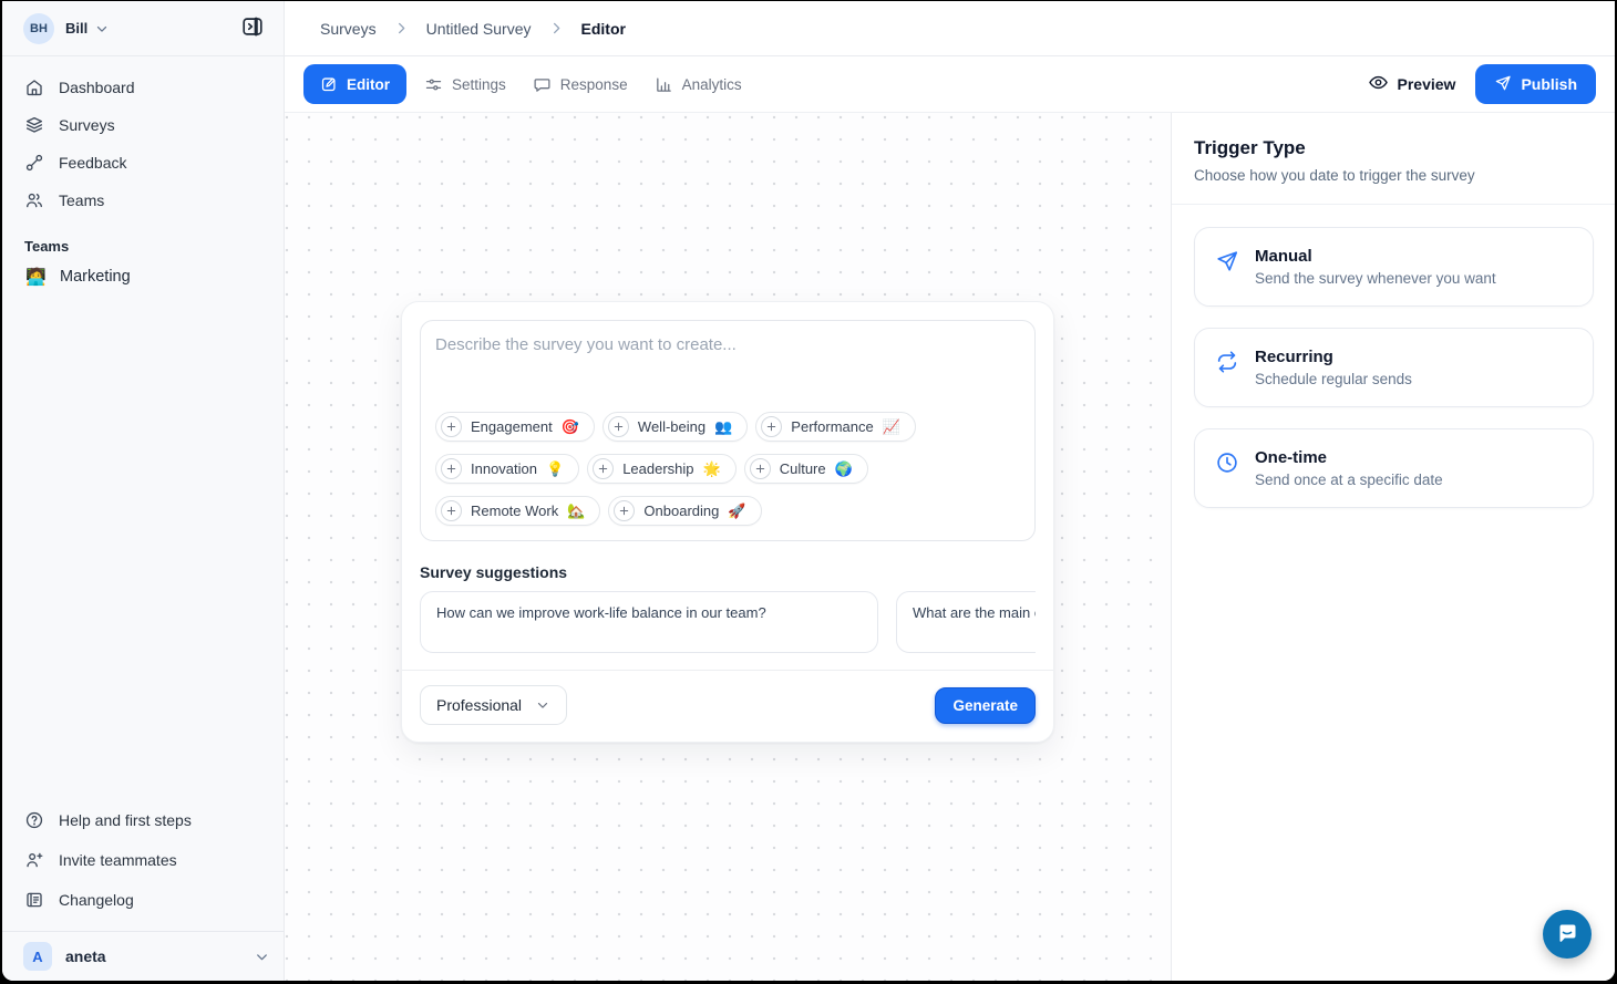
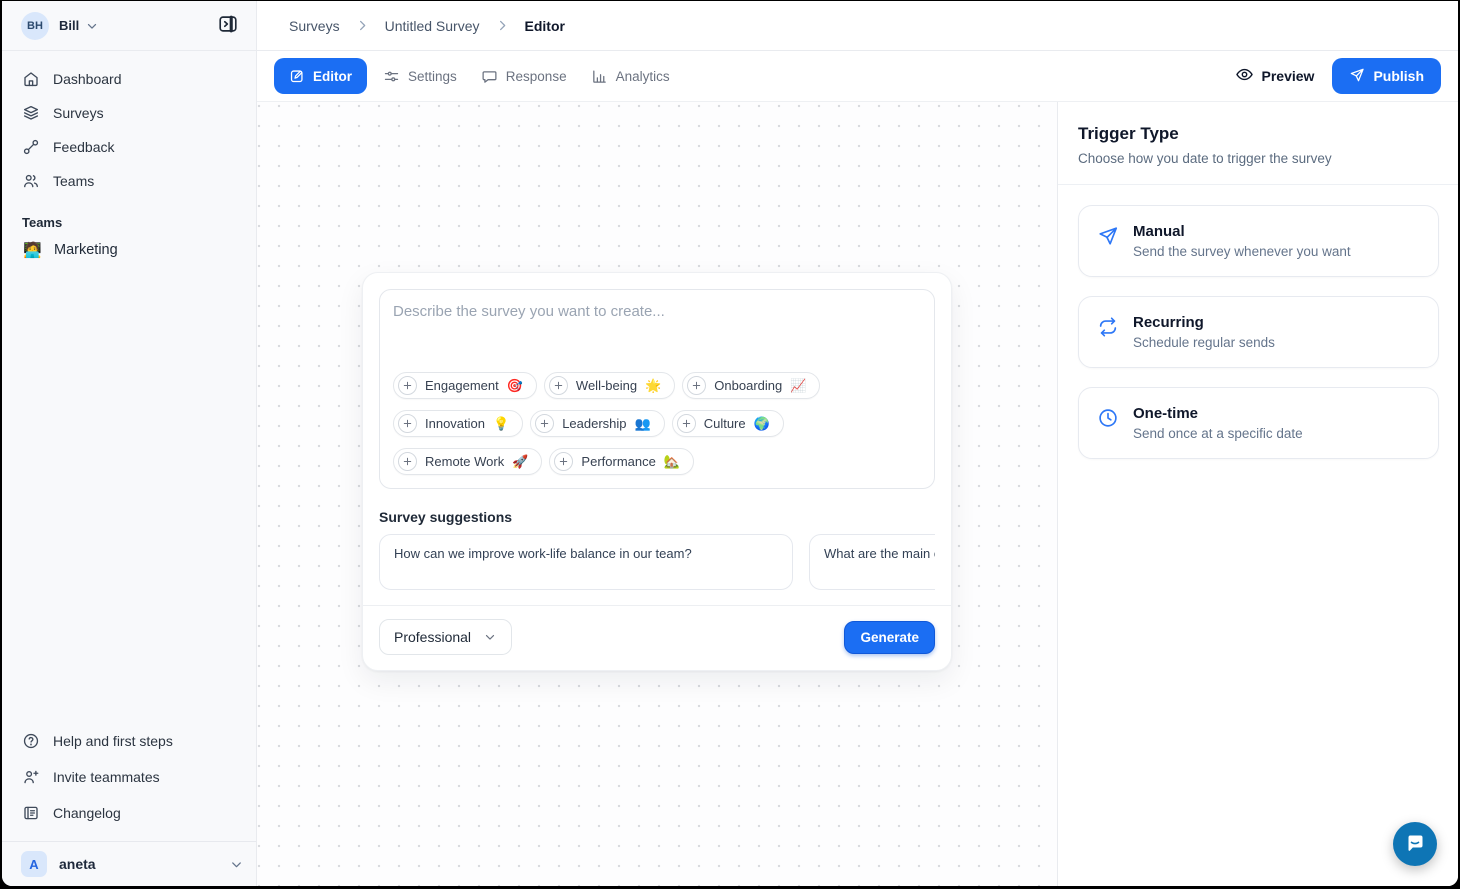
  BH
  Bill
  Dashboard
  Surveys
  Feedback
  Teams
  Teams
  🧑‍💻
  Marketing
  Help and first steps
  Invite teammates
  Changelog
  A
  aneta
  Surveys
  Untitled Survey
  Editor
  Editor
  Settings
  Response
  Analytics
  Preview
  Publish
  Describe the survey you want to create...
  Engagement
  🎯
  Well-being
- 👥
+ 🌟
- Performance
+ Onboarding
  📈
  Innovation
  💡
  Leadership
- 🌟
+ 👥
  Culture
  🌍
  Remote Work
- 🏡
+ 🚀
- Onboarding
+ Performance
- 🚀
+ 🏡
  Survey suggestions
  How can we improve work-life balance in our team?
  What are the main
  Professional
  Generate
  Trigger Type
  Choose how you date to trigger the survey
  Manual
  Send the survey whenever you want
  Recurring
  Schedule regular sends
  One-time
  Send once at a specific date
